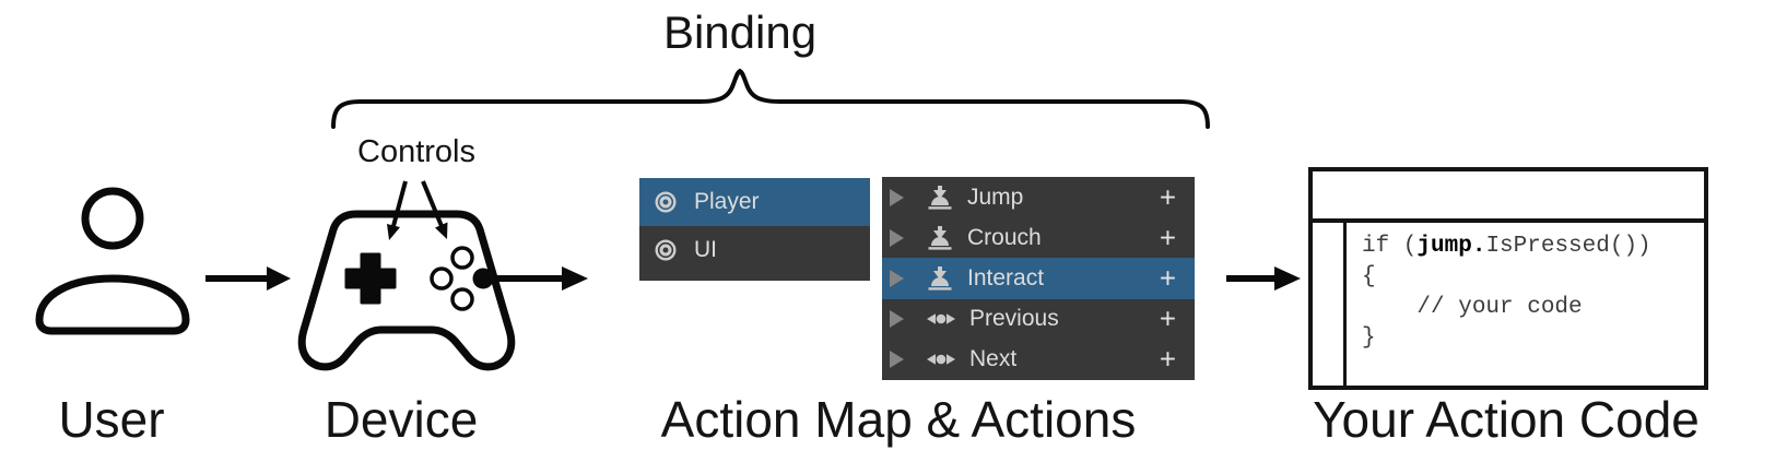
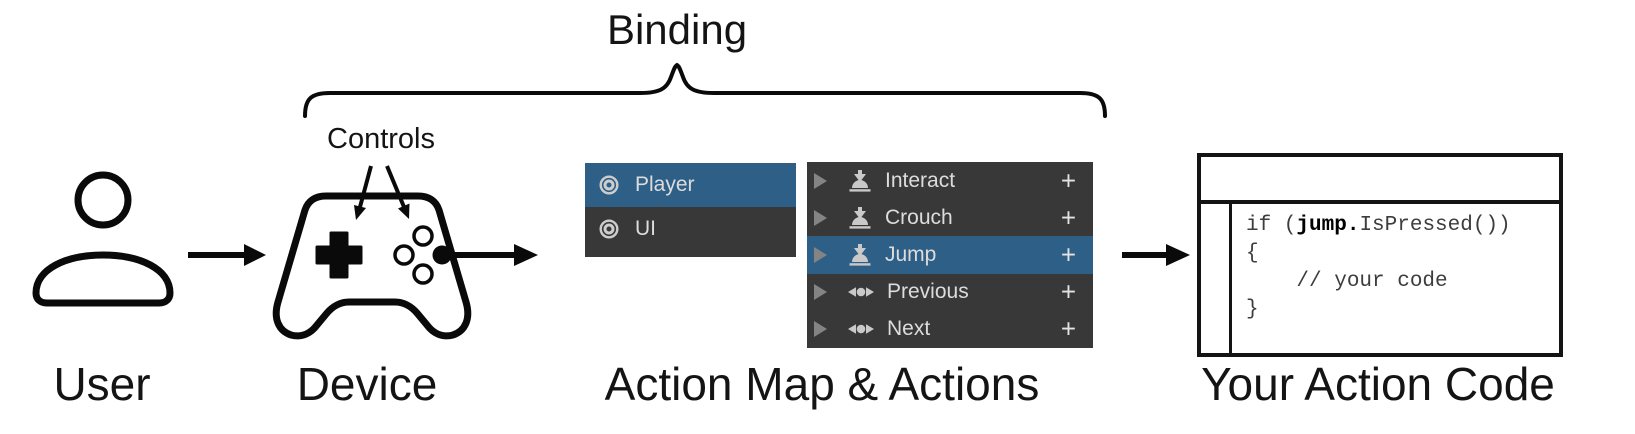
  Binding
  Controls
  User
  Device
  Action Map & Actions
  Your Action Code
  Player
  UI
- Jump
+ Interact
  +
  Crouch
  +
- Interact
+ Jump
  +
  Previous
  +
  Next
  +
  if (jump.IsPressed()) { // your code }
